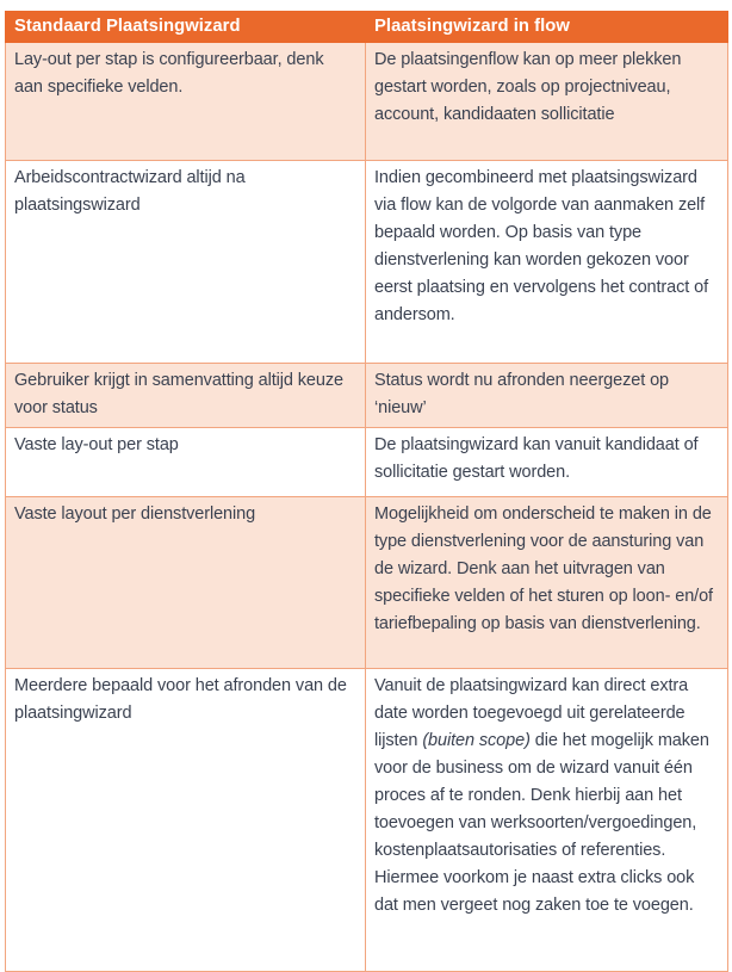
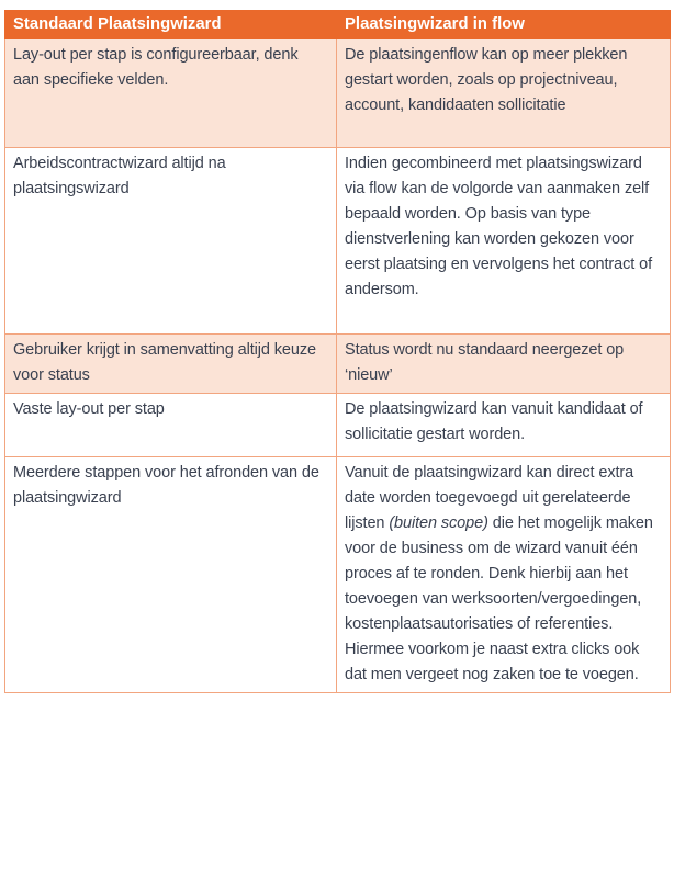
  Standaard Plaatsingwizard	Plaatsingwizard in flow
  Lay-out per stap is configureerbaar, denk aan specifieke velden.	De plaatsingenflow kan op meer plekken gestart worden, zoals op projectniveau, account, kandidaaten sollicitatie
  Arbeidscontractwizard altijd na plaatsingswizard	Indien gecombineerd met plaatsingswizard via flow kan de volgorde van aanmaken zelf bepaald worden. Op basis van type dienstverlening kan worden gekozen voor eerst plaatsing en vervolgens het contract of andersom.
- Gebruiker krijgt in samenvatting altijd keuze voor status	Status wordt nu afronden neergezet op ‘nieuw’
+ Gebruiker krijgt in samenvatting altijd keuze voor status	Status wordt nu standaard neergezet op ‘nieuw’
  Vaste lay-out per stap	De plaatsingwizard kan vanuit kandidaat of sollicitatie gestart worden.
- Vaste layout per dienstverlening	Mogelijkheid om onderscheid te maken in de type dienstverlening voor de aansturing van de wizard. Denk aan het uitvragen van specifieke velden of het sturen op loon- en/of tariefbepaling op basis van dienstverlening.
- Meerdere bepaald voor het afronden van de plaatsingwizard	Vanuit de plaatsingwizard kan direct extra date worden toegevoegd uit gerelateerde lijsten (buiten scope) die het mogelijk maken voor de business om de wizard vanuit één proces af te ronden. Denk hierbij aan het toevoegen van werksoorten/vergoedingen, kostenplaatsautorisaties of referenties. Hiermee voorkom je naast extra clicks ook dat men vergeet nog zaken toe te voegen.
+ Meerdere stappen voor het afronden van de plaatsingwizard	Vanuit de plaatsingwizard kan direct extra date worden toegevoegd uit gerelateerde lijsten (buiten scope) die het mogelijk maken voor de business om de wizard vanuit één proces af te ronden. Denk hierbij aan het toevoegen van werksoorten/vergoedingen, kostenplaatsautorisaties of referenties. Hiermee voorkom je naast extra clicks ook dat men vergeet nog zaken toe te voegen.
